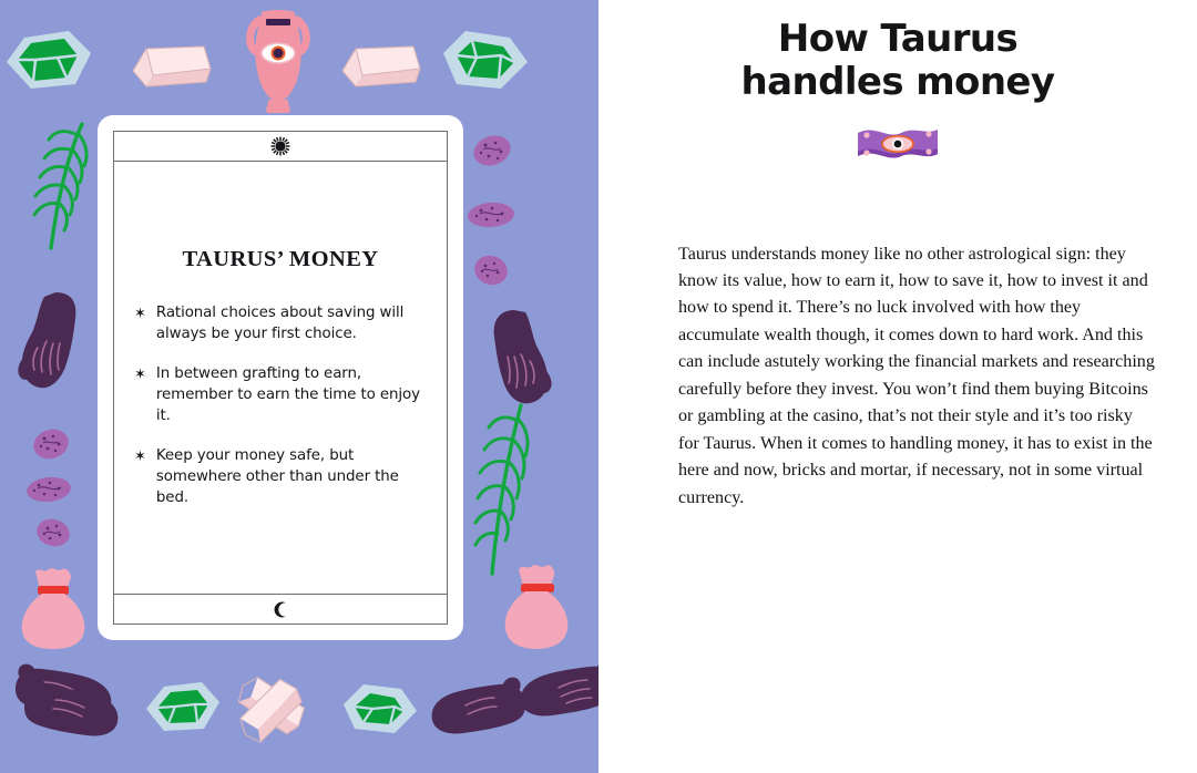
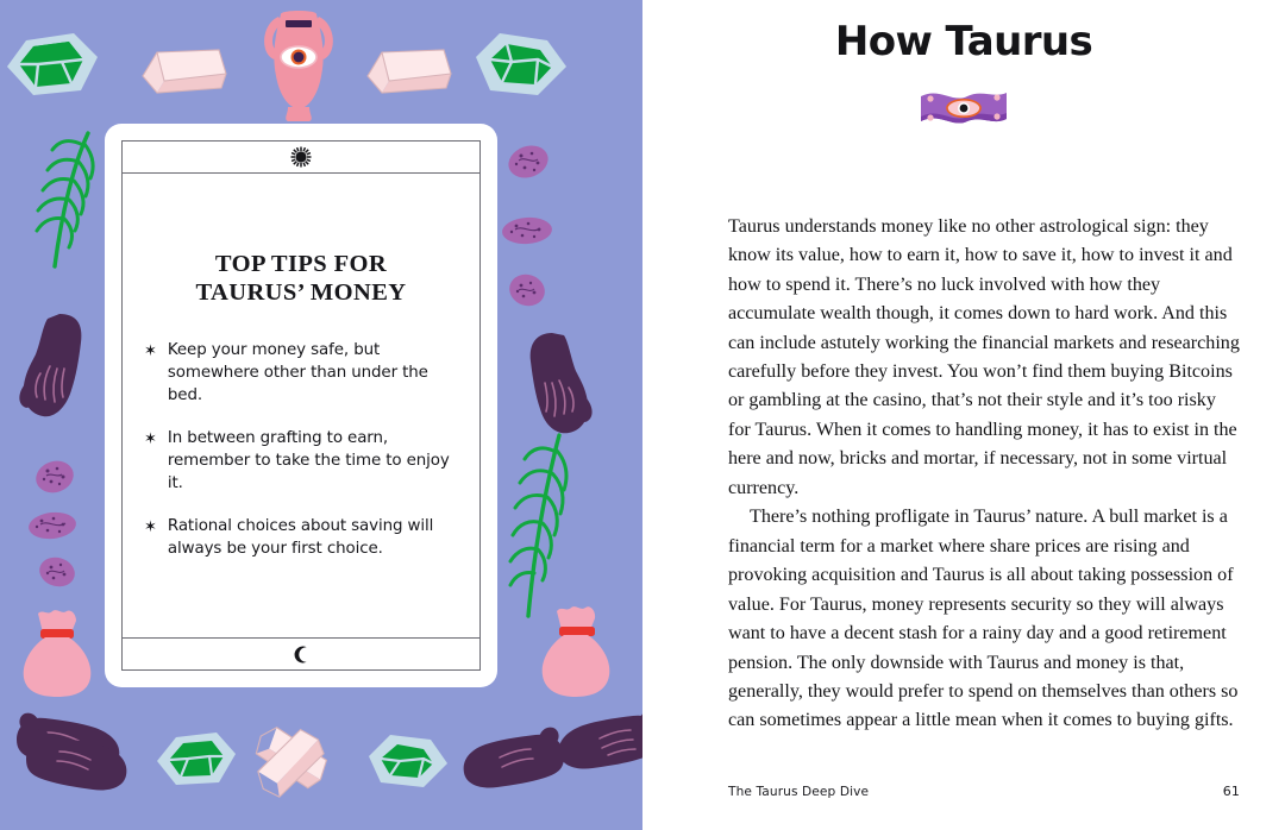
+ TOP TIPS FOR
  TAURUS’ MONEY
  ✶
- Rational choices about saving will always be your first choice.
+ Keep your money safe, but somewhere other than under the bed.
  ✶
- In between grafting to earn, remember to earn the time to enjoy it.
+ In between grafting to earn, remember to take the time to enjoy it.
  ✶
- Keep your money safe, but somewhere other than under the bed.
+ Rational choices about saving will always be your first choice.
  How Taurus
- handles money
  Taurus understands money like no other astrological sign: they know its value, how to earn it, how to save it, how to invest it and how to spend it. There’s no luck involved with how they accumulate wealth though, it comes down to hard work. And this can include astutely working the financial markets and researching carefully before they invest. You won’t find them buying Bitcoins or gambling at the casino, that’s not their style and it’s too risky for Taurus. When it comes to handling money, it has to exist in the here and now, bricks and mortar, if necessary, not in some virtual currency.
+ There’s nothing profligate in Taurus’ nature. A bull market is a financial term for a market where share prices are rising and provoking acquisition and Taurus is all about taking possession of value. For Taurus, money represents security so they will always want to have a decent stash for a rainy day and a good retirement pension. The only downside with Taurus and money is that, generally, they would prefer to spend on themselves than others so can sometimes appear a little mean when it comes to buying gifts.
+ The Taurus Deep Dive
+ 61
